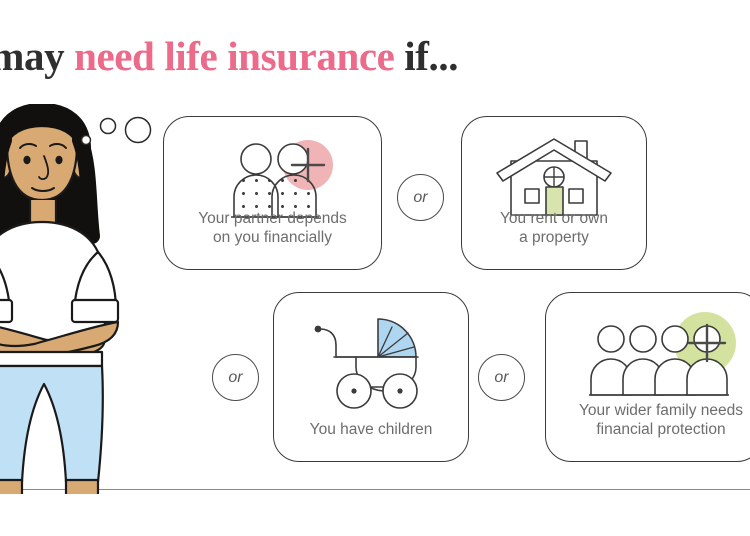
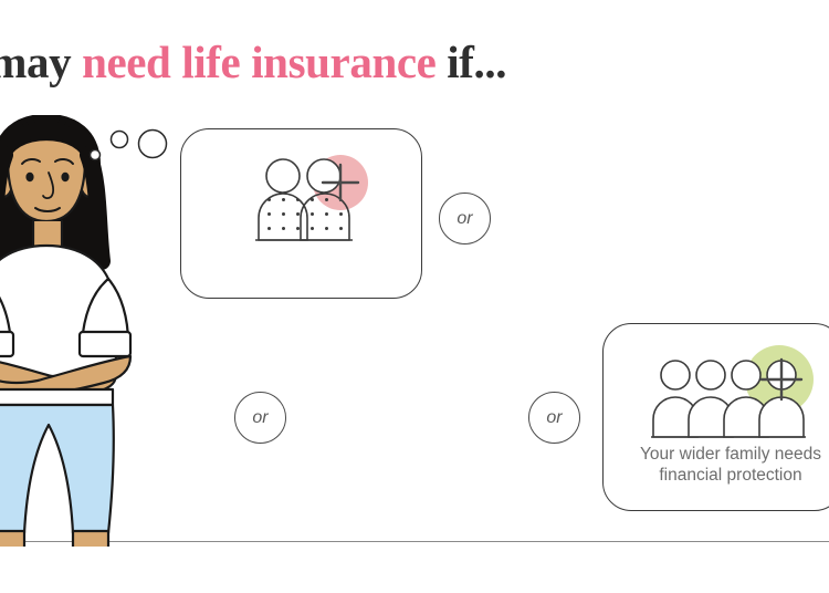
  may need life insurance if...
- Your partner depends
- on you financially
- You rent or own
- a property
- You have children
  Your wider family needs
  financial protection
  or
  or
  or
